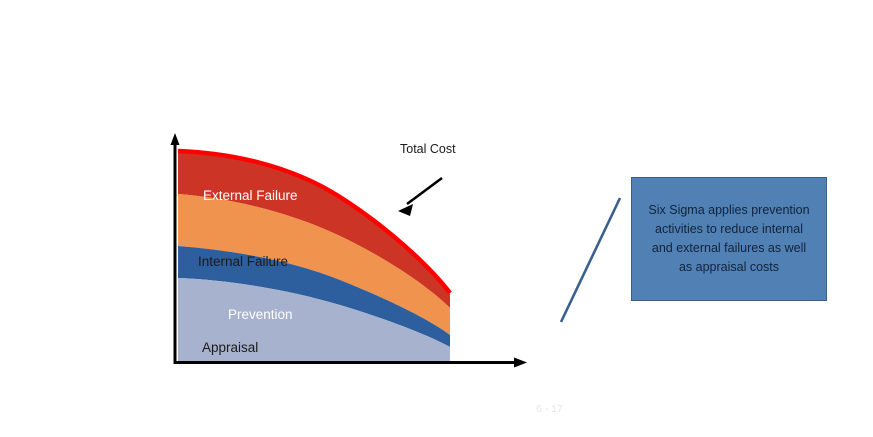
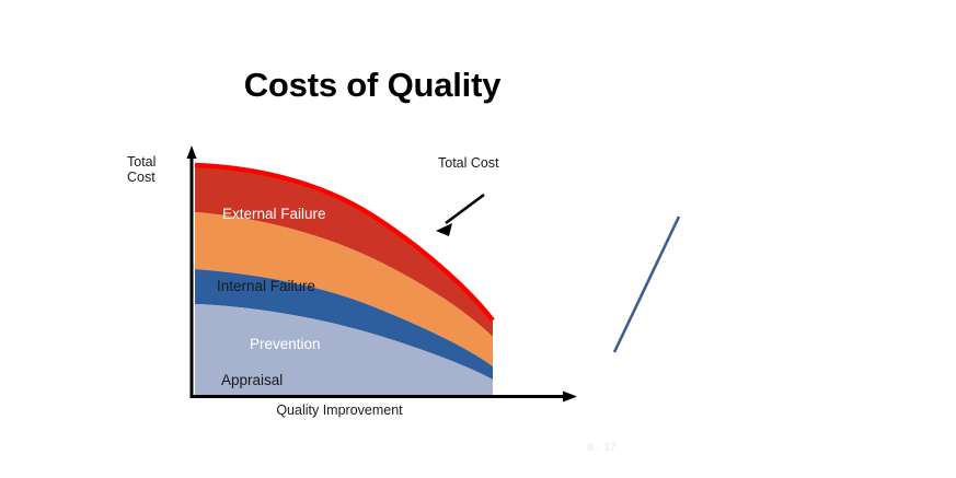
+ Costs of Quality
+ Total
+ Cost
+ Quality Improvement
  External Failure
  Internal Failure
  Prevention
  Appraisal
  Total Cost
- Six Sigma applies prevention activities to reduce internal and external failures as well as appraisal costs
